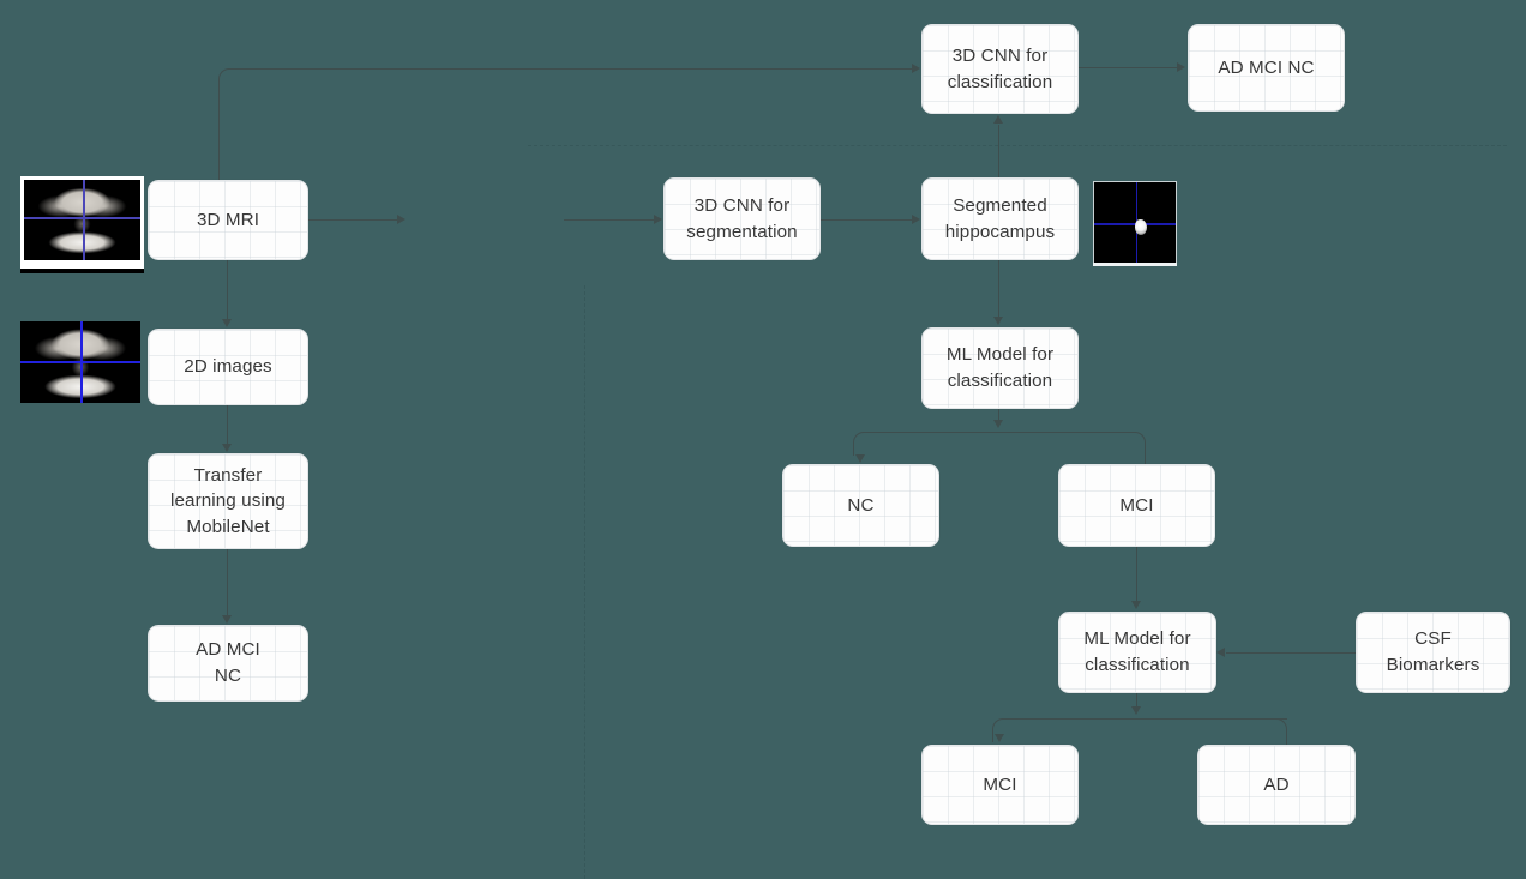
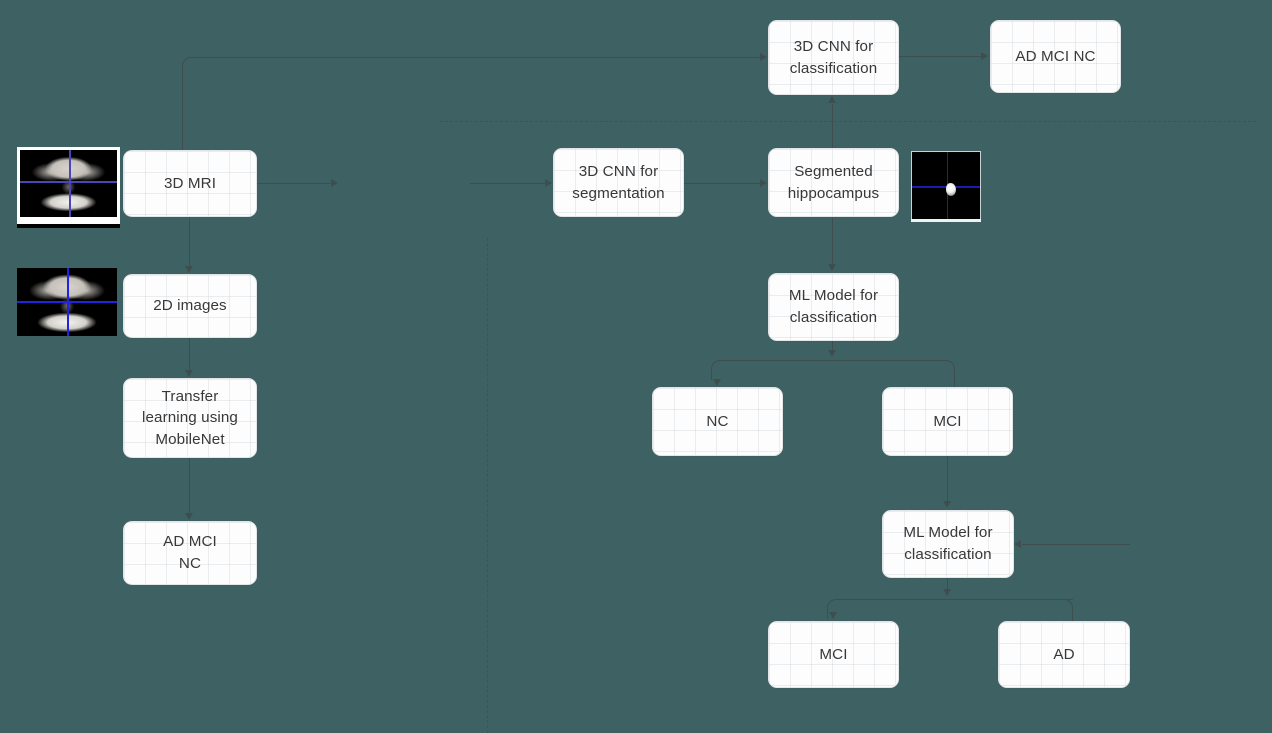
  3D MRI
  2D images
  Transfer
  learning using
  MobileNet
  AD MCI
  NC
  3D CNN for
  segmentation
  3D CNN for
  classification
  AD MCI NC
  Segmented
  hippocampus
  ML Model for
  classification
  NC
  MCI
  ML Model for
  classification
- CSF
- Biomarkers
  MCI
  AD
